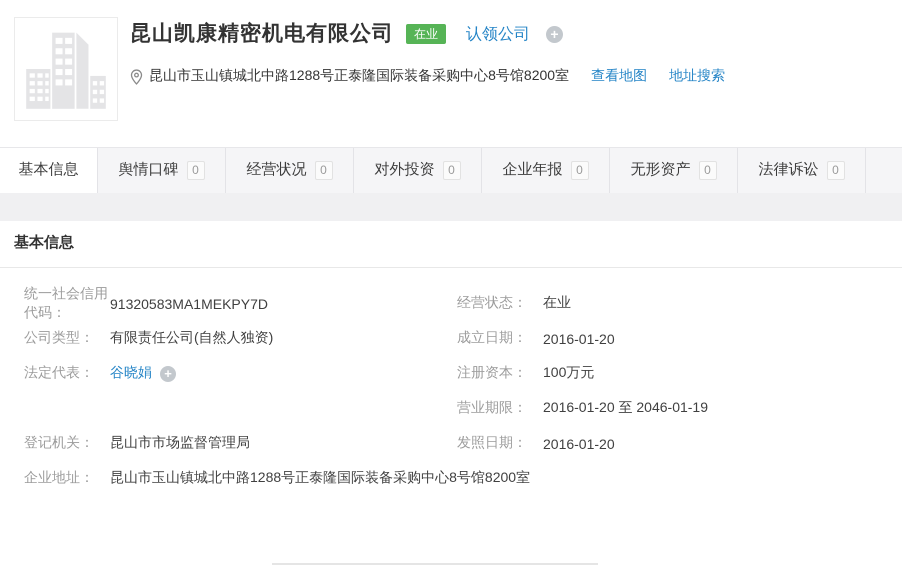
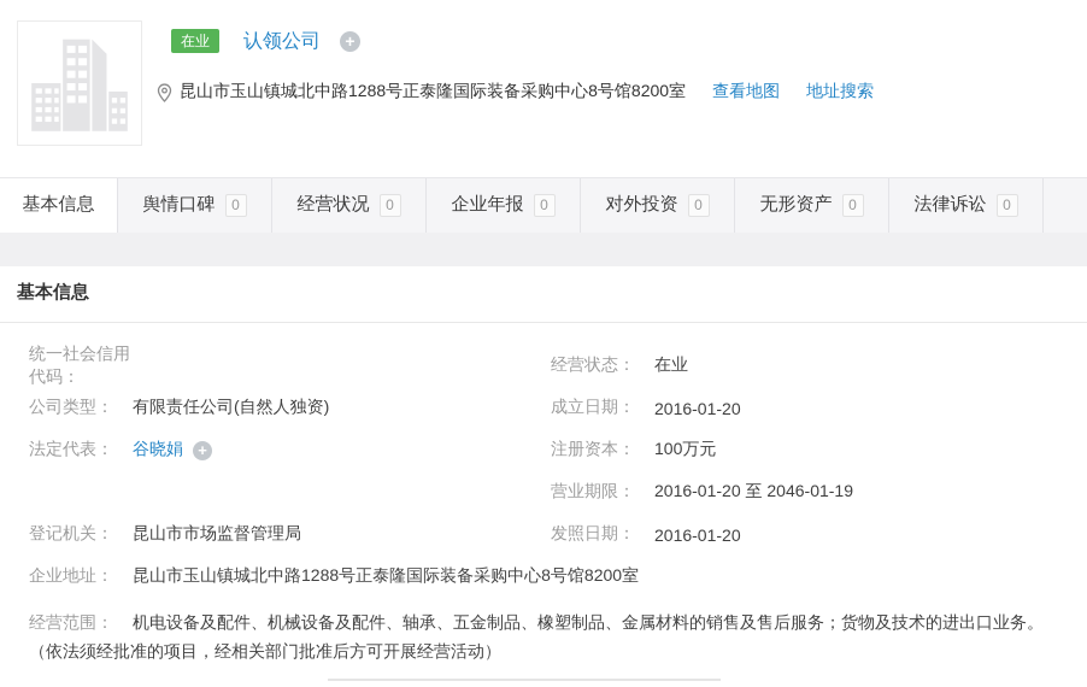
- 昆山凯康精密机电有限公司
  在业
  认领公司
  +
  昆山市玉山镇城北中路1288号正泰隆国际装备采购中心8号馆8200室
  查看地图
  地址搜索
  基本信息
  舆情口碑
  0
  经营状况
  0
- 对外投资
+ 企业年报
  0
- 企业年报
+ 对外投资
  0
  无形资产
  0
  法律诉讼
  0
  基本信息
  统一社会信用代码：
- 91320583MA1MEKPY7D
  经营状态：
  在业
  公司类型：
  有限责任公司(自然人独资)
  成立日期：
  2016-01-20
  法定代表：
  谷晓娟
  +
  注册资本：
  100万元
  营业期限：
  2016-01-20 至 2046-01-19
  登记机关：
  昆山市市场监督管理局
  发照日期：
  2016-01-20
  企业地址：
  昆山市玉山镇城北中路1288号正泰隆国际装备采购中心8号馆8200室
+ 经营范围： 机电设备及配件、机械设备及配件、轴承、五金制品、橡塑制品、金属材料的销售及售后服务；货物及技术的进出口业务。（依法须经批准的项目，经相关部门批准后方可开展经营活动）
